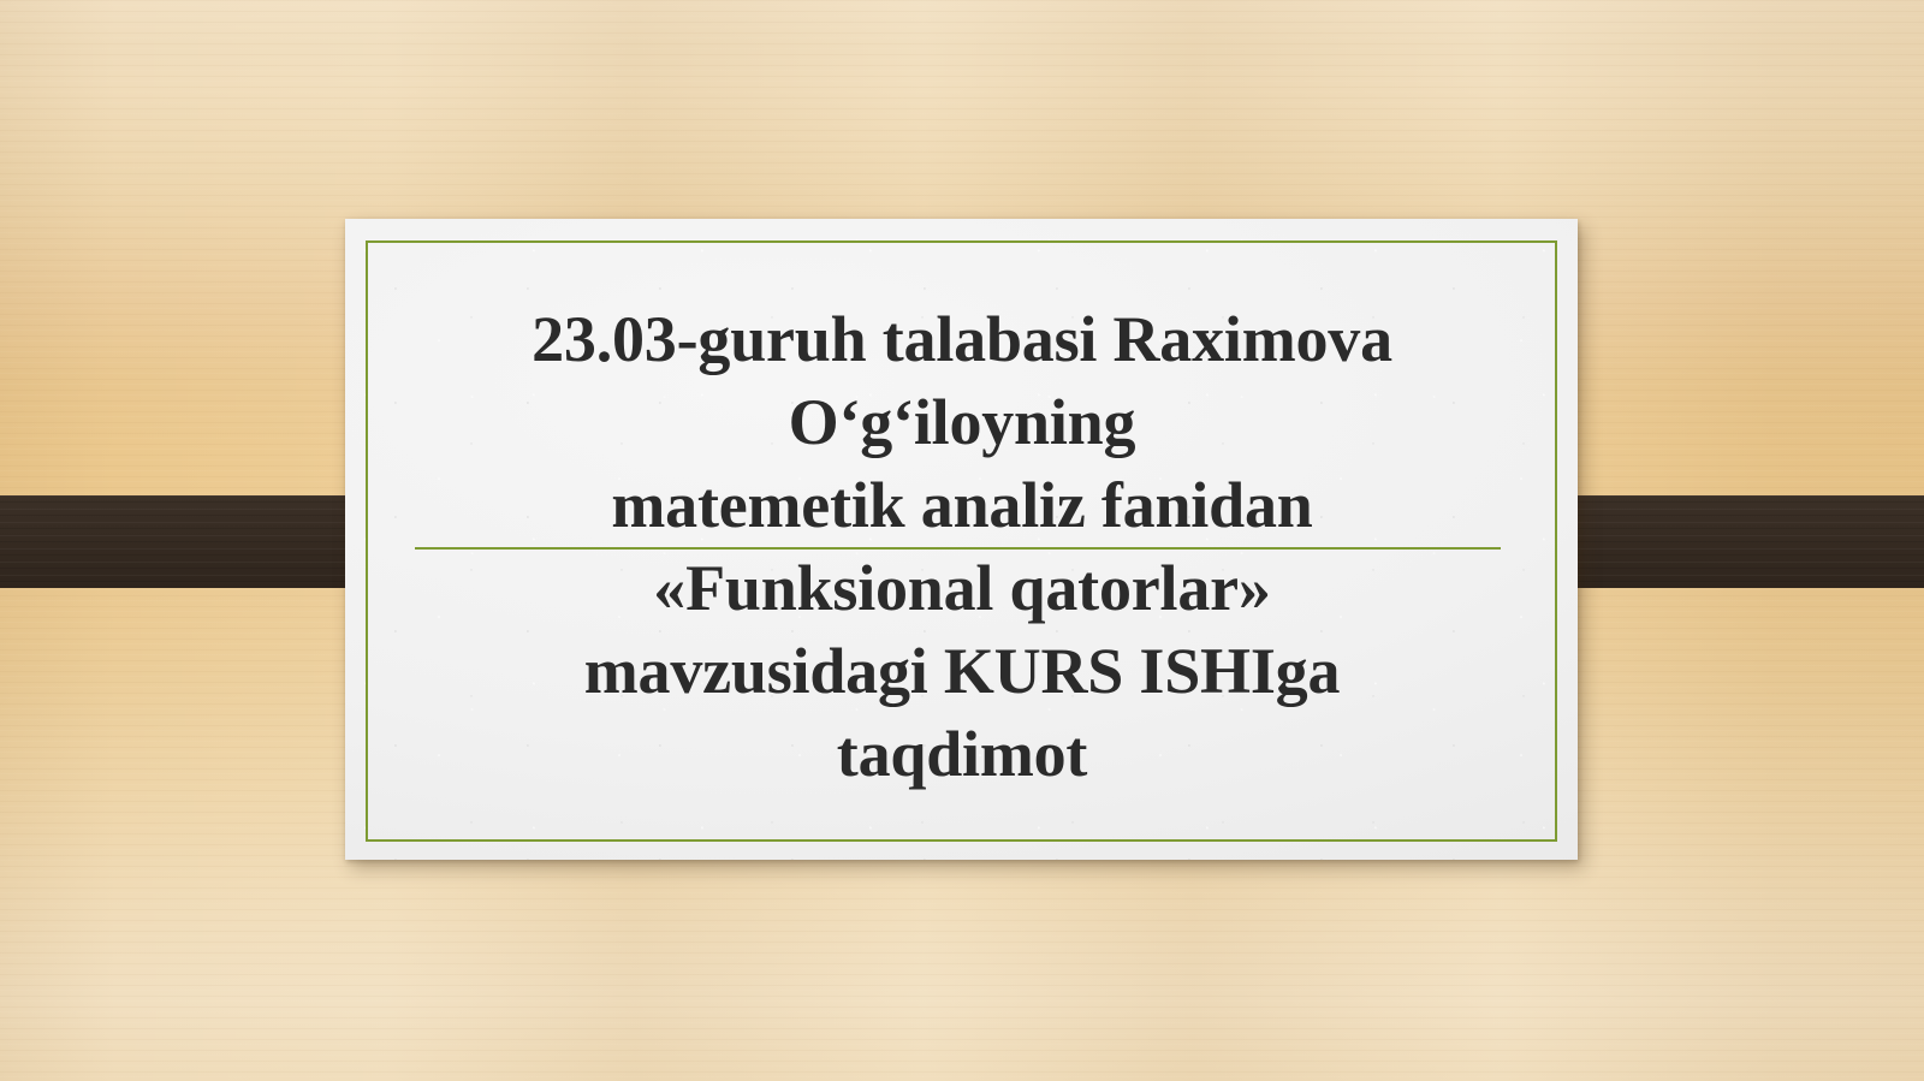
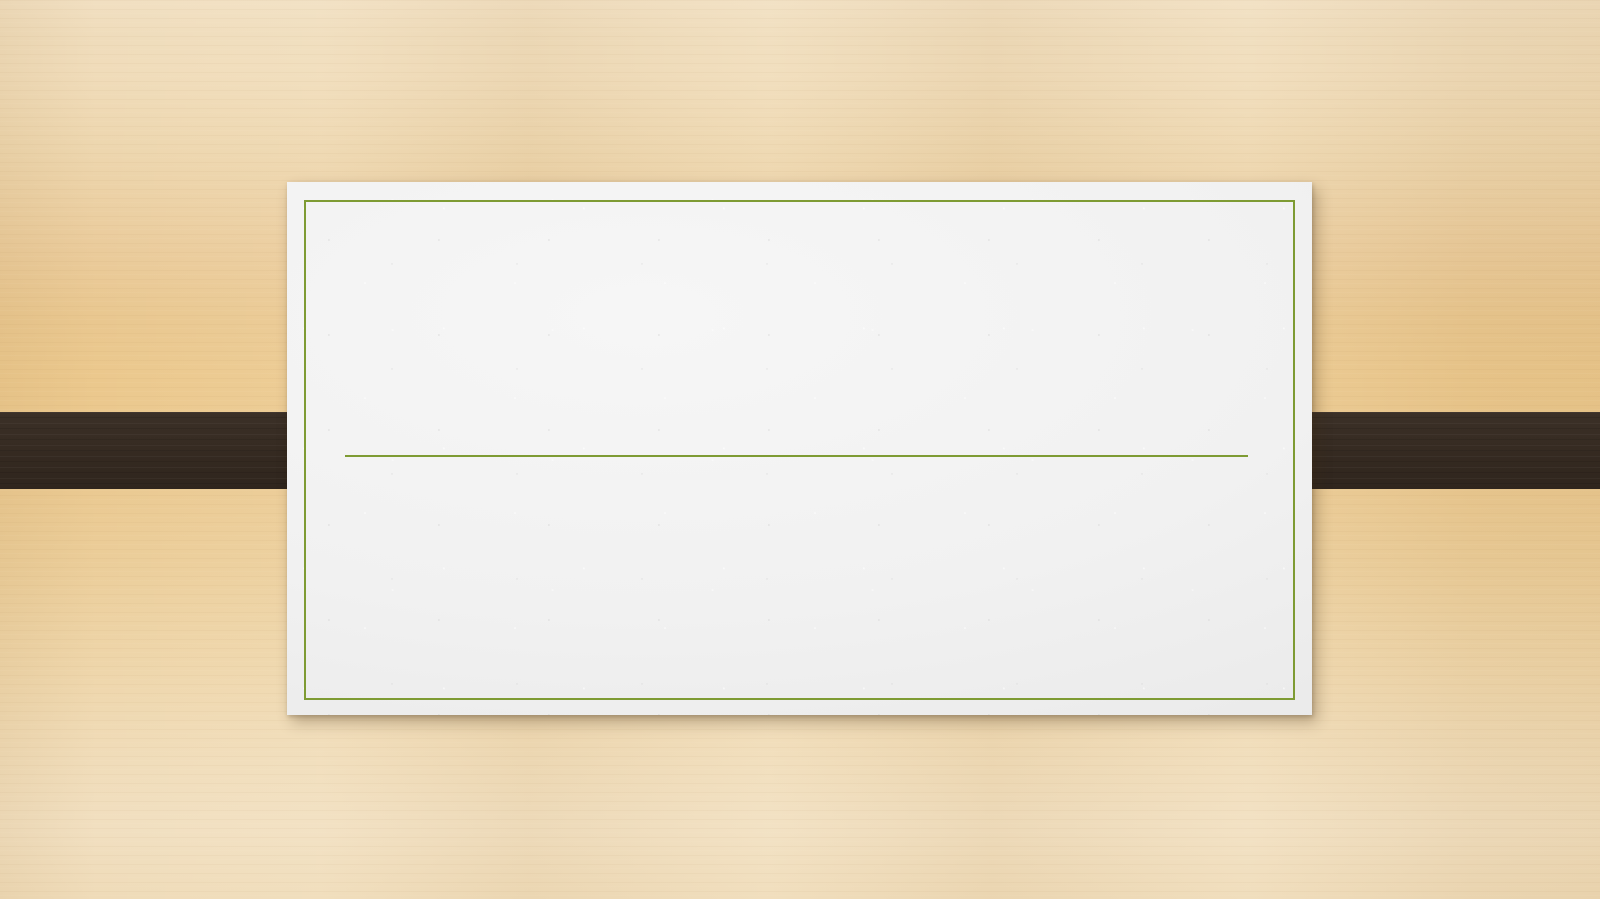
- 23.03-guruh talabasi Raximova
- O‘g‘iloyning
- matemetik analiz fanidan
- «Funksional qatorlar»
- mavzusidagi KURS ISHIga
- taqdimot
